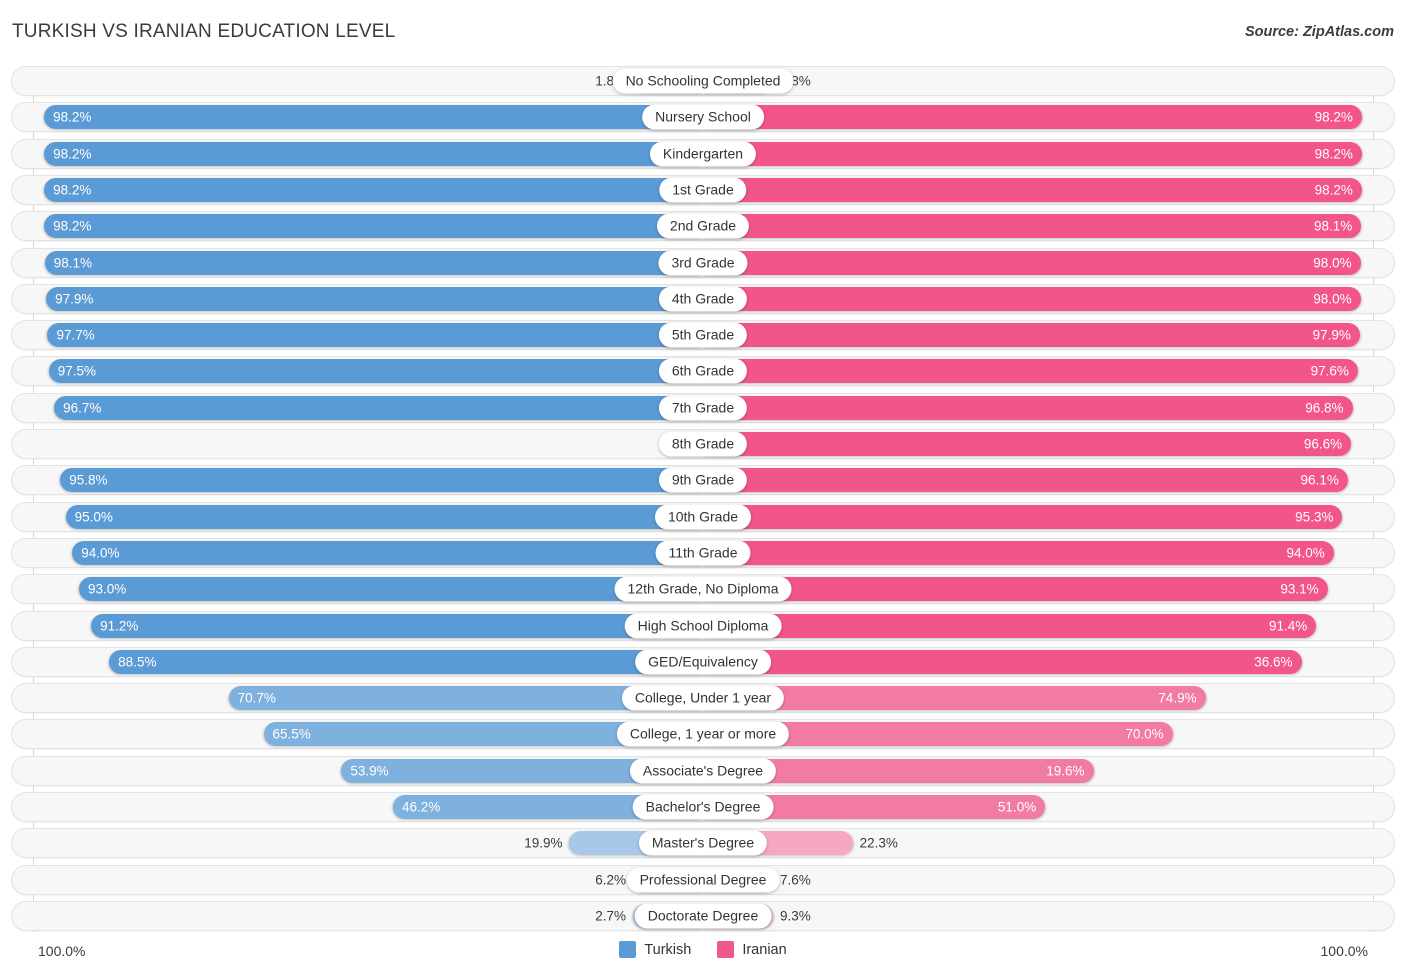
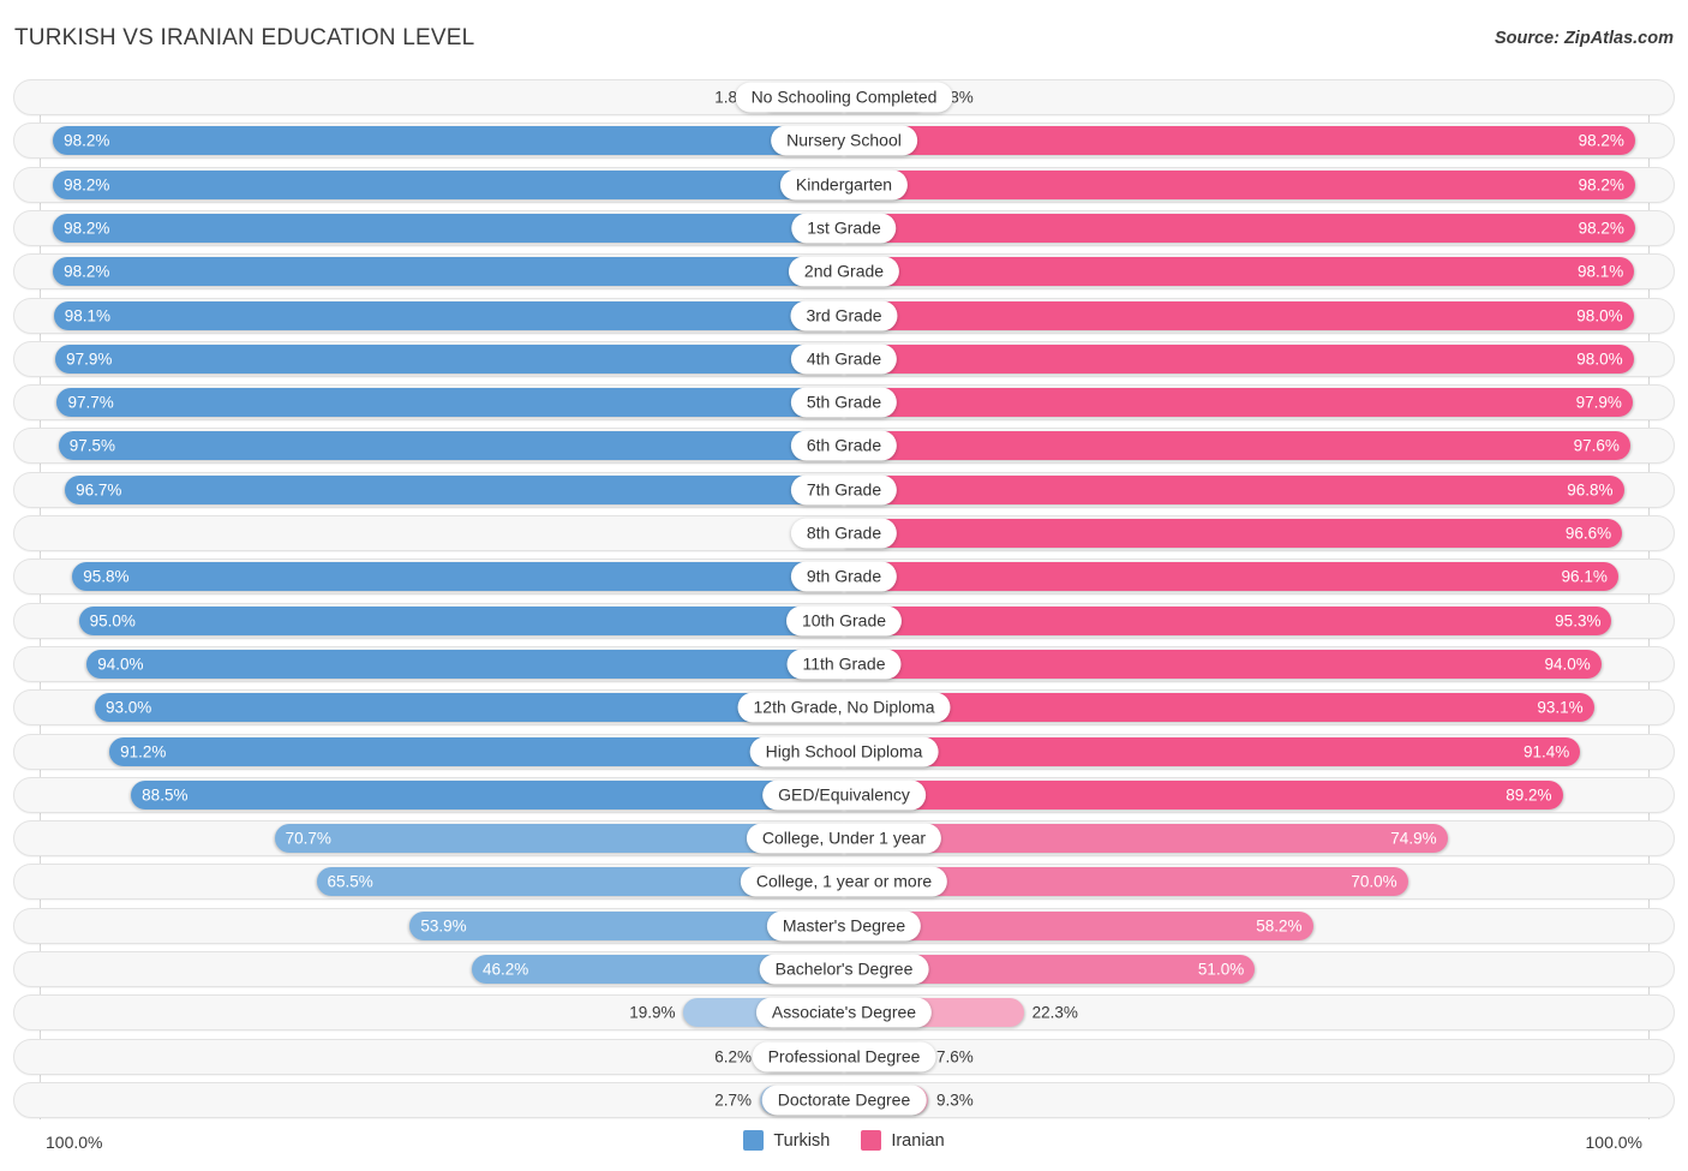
  TURKISH VS IRANIAN EDUCATION LEVEL
  Source: ZipAtlas.com
  1.8
  No Schooling Completed
  98.2%
  98.2%
  Nursery School
  98.2%
  98.2%
  Kindergarten
  98.2%
  98.2%
  1st Grade
  98.2%
  98.1%
  2nd Grade
  98.1%
  98.0%
  3rd Grade
  97.9%
  98.0%
  4th Grade
  97.7%
  97.9%
  5th Grade
  97.5%
  97.6%
  6th Grade
  96.7%
  96.8%
  7th Grade
  96.6%
  8th Grade
  95.8%
  96.1%
  9th Grade
  95.0%
  95.3%
  10th Grade
  94.0%
  94.0%
  11th Grade
  93.0%
  93.1%
  12th Grade, No Diploma
  91.2%
  91.4%
  High School Diploma
  88.5%
- 36.6%
+ 89.2%
  GED/Equivalency
  70.7%
  74.9%
  College, Under 1 year
  65.5%
  70.0%
  College, 1 year or more
  53.9%
- 19.6%
+ 58.2%
- Associate's Degree
+ Master's Degree
  46.2%
  51.0%
  Bachelor's Degree
  19.9%
  22.3%
- Master's Degree
+ Associate's Degree
  6.2%
  7.6%
  Professional Degree
  2.7%
  9.3%
  Doctorate Degree
  100.0%
  100.0%
  Turkish
  Iranian
